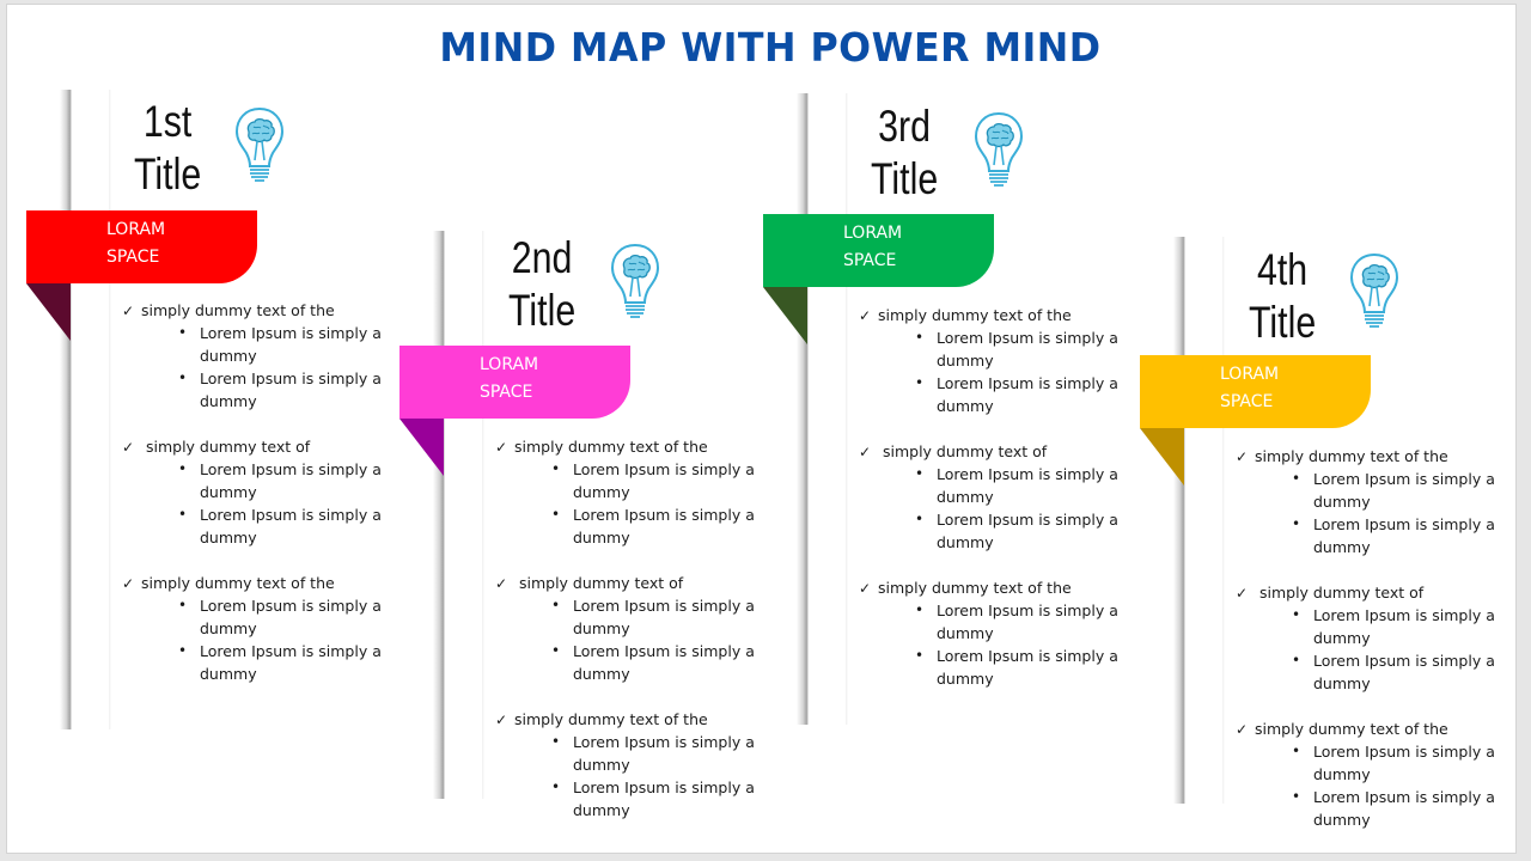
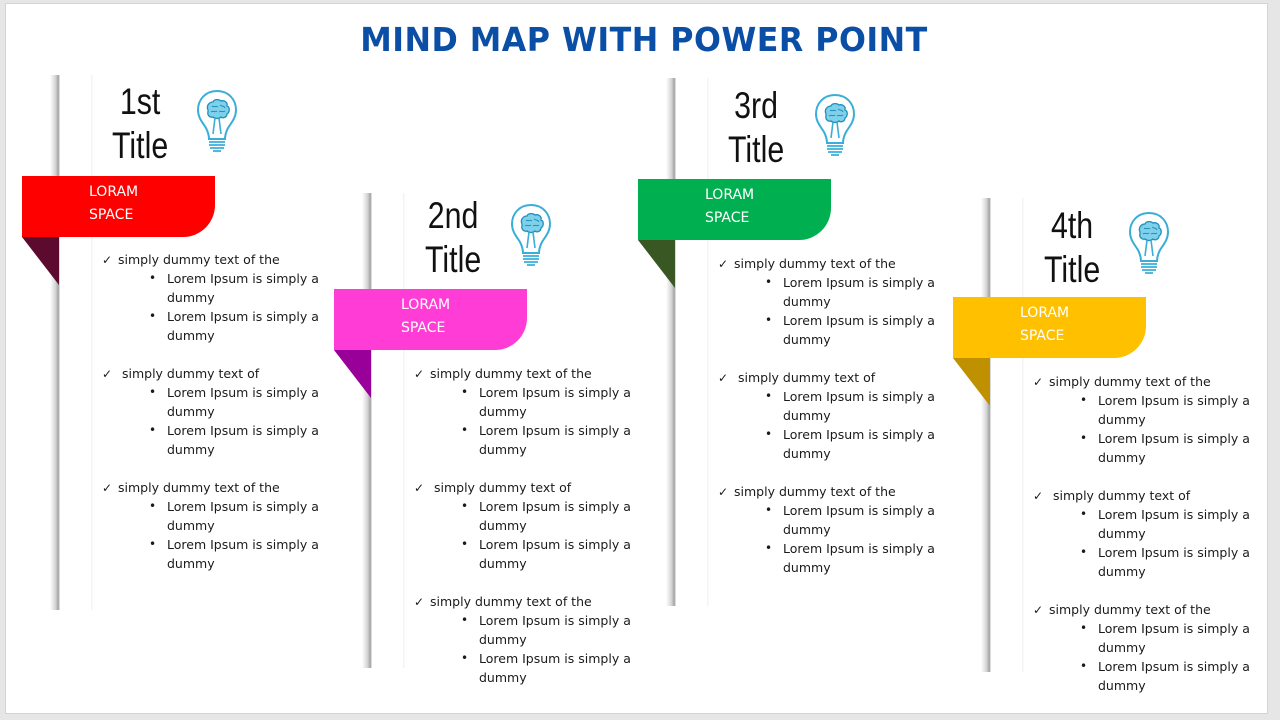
- MIND MAP WITH POWER MIND
+ MIND MAP WITH POWER POINT
  1st
  Title
  LORAM
  SPACE
  ✓ simply dummy text of the
  •
  Lorem Ipsum is simply a dummy
  •
  Lorem Ipsum is simply a dummy
  ✓ simply dummy text of
  •
  Lorem Ipsum is simply a dummy
  •
  Lorem Ipsum is simply a dummy
  ✓ simply dummy text of the
  •
  Lorem Ipsum is simply a dummy
  •
  Lorem Ipsum is simply a dummy
  2nd
  Title
  LORAM
  SPACE
  ✓ simply dummy text of the
  •
  Lorem Ipsum is simply a dummy
  •
  Lorem Ipsum is simply a dummy
  ✓ simply dummy text of
  •
  Lorem Ipsum is simply a dummy
  •
  Lorem Ipsum is simply a dummy
  ✓ simply dummy text of the
  •
  Lorem Ipsum is simply a dummy
  •
  Lorem Ipsum is simply a dummy
  3rd
  Title
  LORAM
  SPACE
  ✓ simply dummy text of the
  •
  Lorem Ipsum is simply a dummy
  •
  Lorem Ipsum is simply a dummy
  ✓ simply dummy text of
  •
  Lorem Ipsum is simply a dummy
  •
  Lorem Ipsum is simply a dummy
  ✓ simply dummy text of the
  •
  Lorem Ipsum is simply a dummy
  •
  Lorem Ipsum is simply a dummy
  4th
  Title
  LORAM
  SPACE
  ✓ simply dummy text of the
  •
  Lorem Ipsum is simply a dummy
  •
  Lorem Ipsum is simply a dummy
  ✓ simply dummy text of
  •
  Lorem Ipsum is simply a dummy
  •
  Lorem Ipsum is simply a dummy
  ✓ simply dummy text of the
  •
  Lorem Ipsum is simply a dummy
  •
  Lorem Ipsum is simply a dummy
